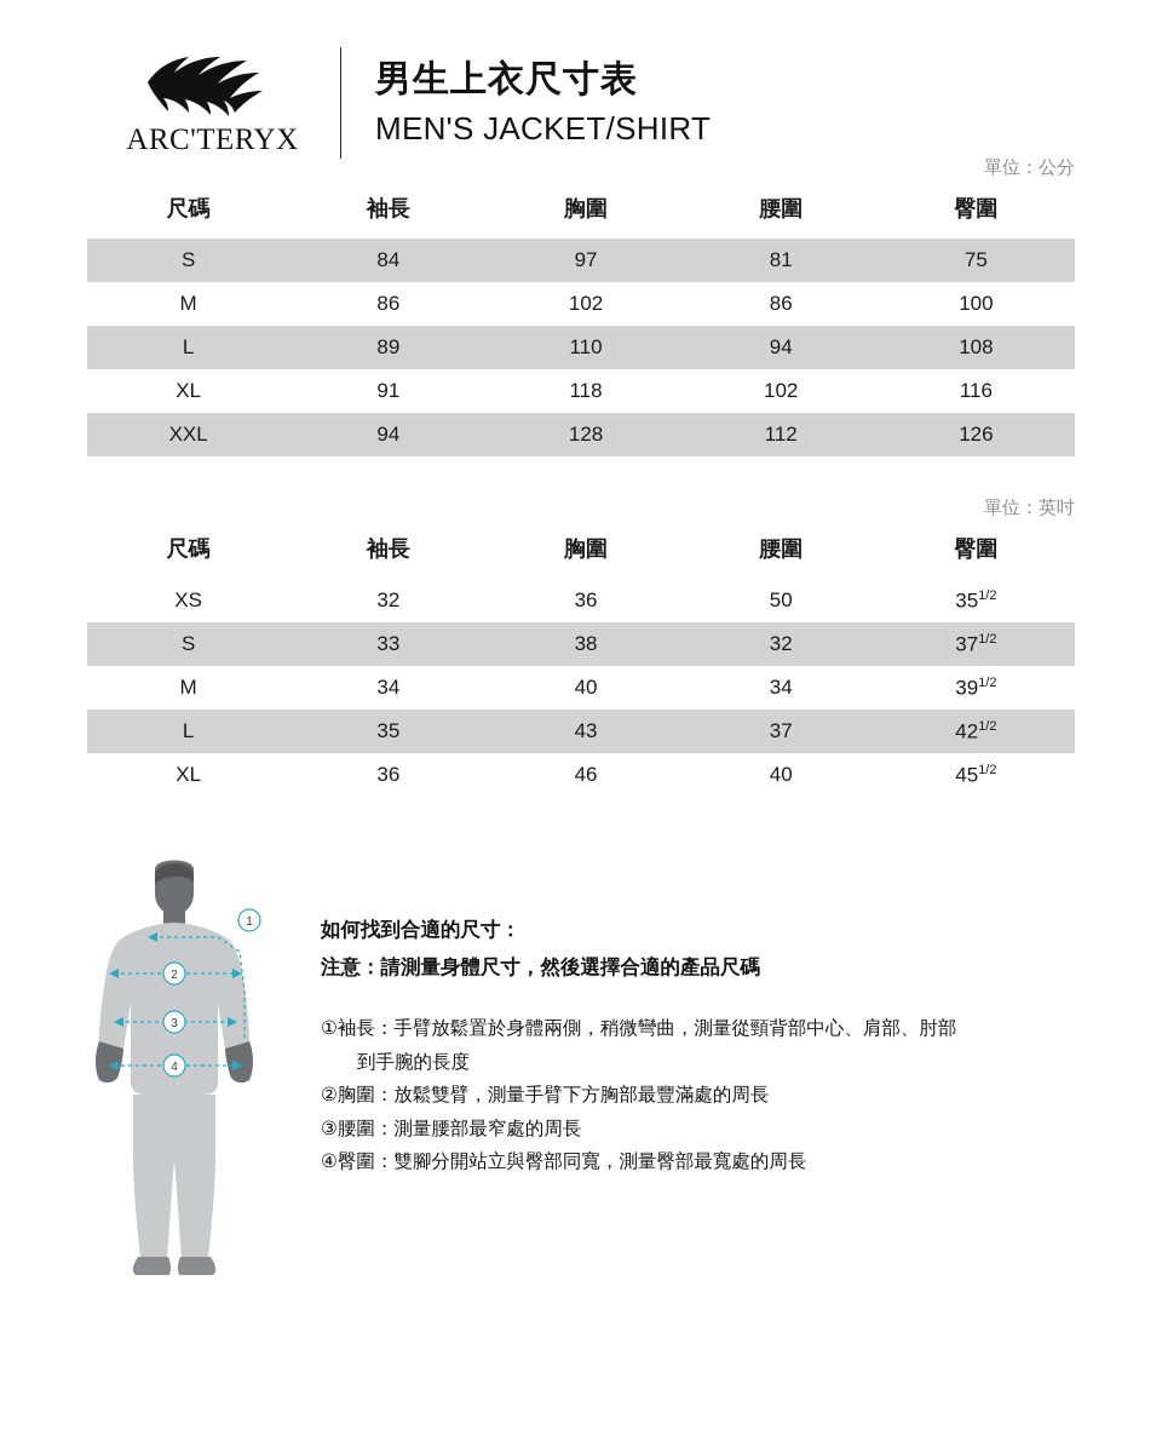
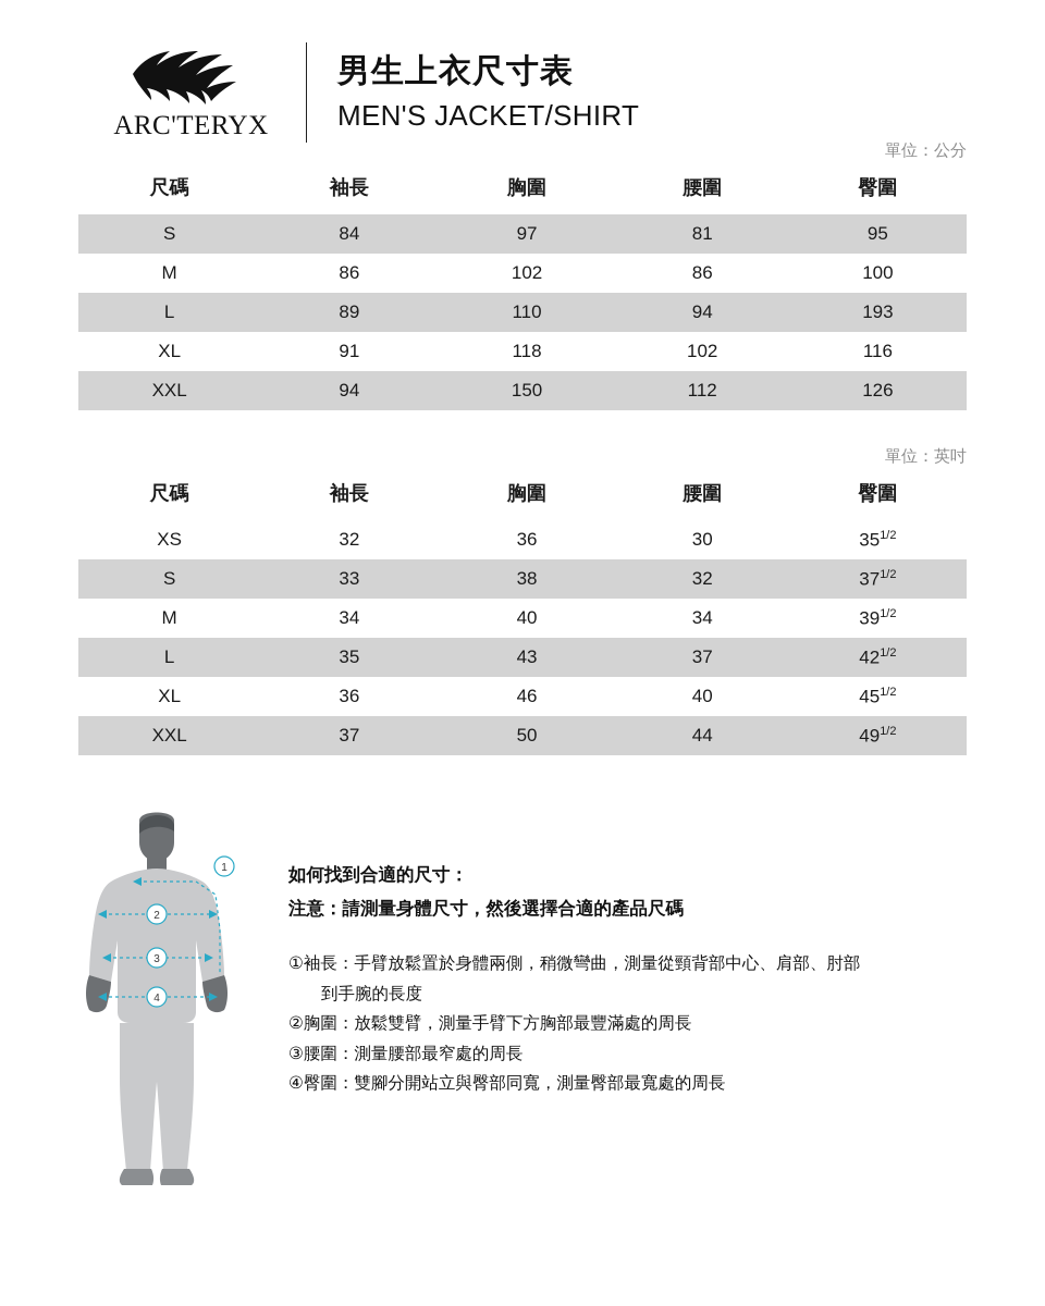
  ARC'TERYX
  男生上衣尺寸表
  MEN'S JACKET/SHIRT
  單位：公分
  尺碼	袖長	胸圍	腰圍	臀圍
- S	84	97	81	75
+ S	84	97	81	95
  M	86	102	86	100
- L	89	110	94	108
+ L	89	110	94	193
  XL	91	118	102	116
- XXL	94	128	112	126
+ XXL	94	150	112	126
  單位：英吋
  尺碼	袖長	胸圍	腰圍	臀圍
- XS	32	36	50	351/2
+ XS	32	36	30	351/2
  S	33	38	32	371/2
  M	34	40	34	391/2
  L	35	43	37	421/2
  XL	36	46	40	451/2
+ XXL	37	50	44	491/2
  1
  2
  3
  4
  如何找到合適的尺寸：
  注意：請測量身體尺寸，然後選擇合適的產品尺碼
  ①袖長：手臂放鬆置於身體兩側，稍微彎曲，測量從頸背部中心、肩部、肘部
  到手腕的長度
  ②胸圍：放鬆雙臂，測量手臂下方胸部最豐滿處的周長
  ③腰圍：測量腰部最窄處的周長
  ④臀圍：雙腳分開站立與臀部同寬，測量臀部最寬處的周長
